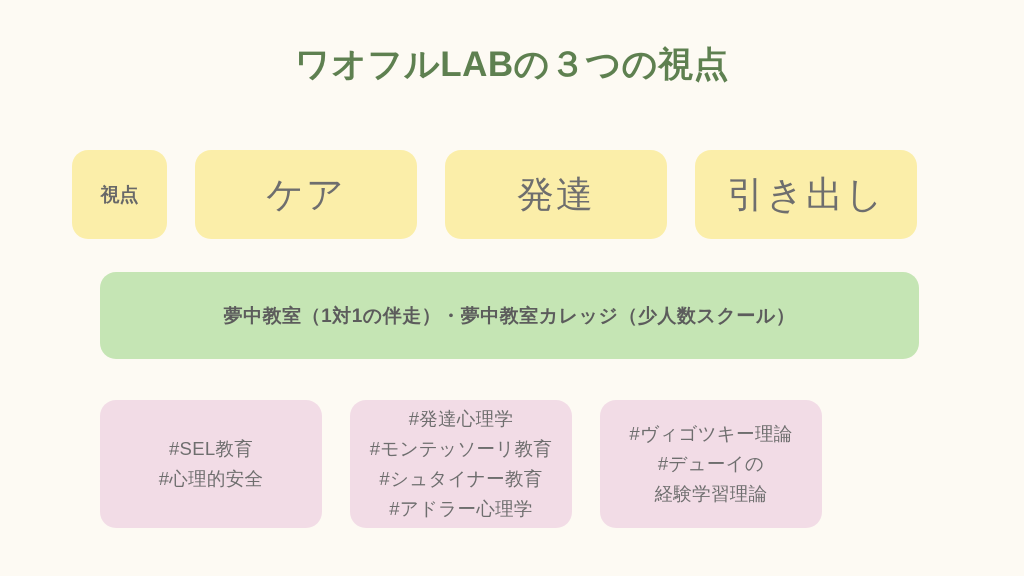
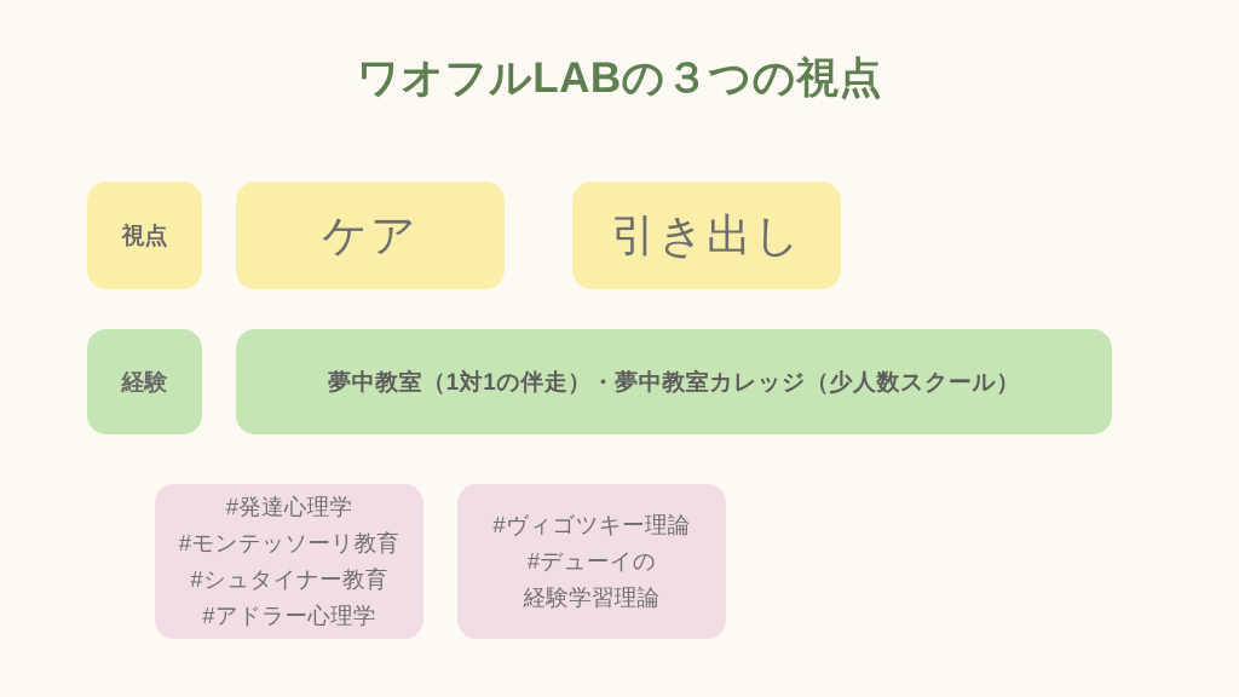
  ワオフルLABの３つの視点
  視点
  ケア
- 発達
  引き出し
+ 経験
  夢中教室（1対1の伴走）・夢中教室カレッジ（少人数スクール）
- #SEL教育
- #心理的安全
  #発達心理学
  #モンテッソーリ教育
  #シュタイナー教育
  #アドラー心理学
  #ヴィゴツキー理論
  #デューイの
  経験学習理論
